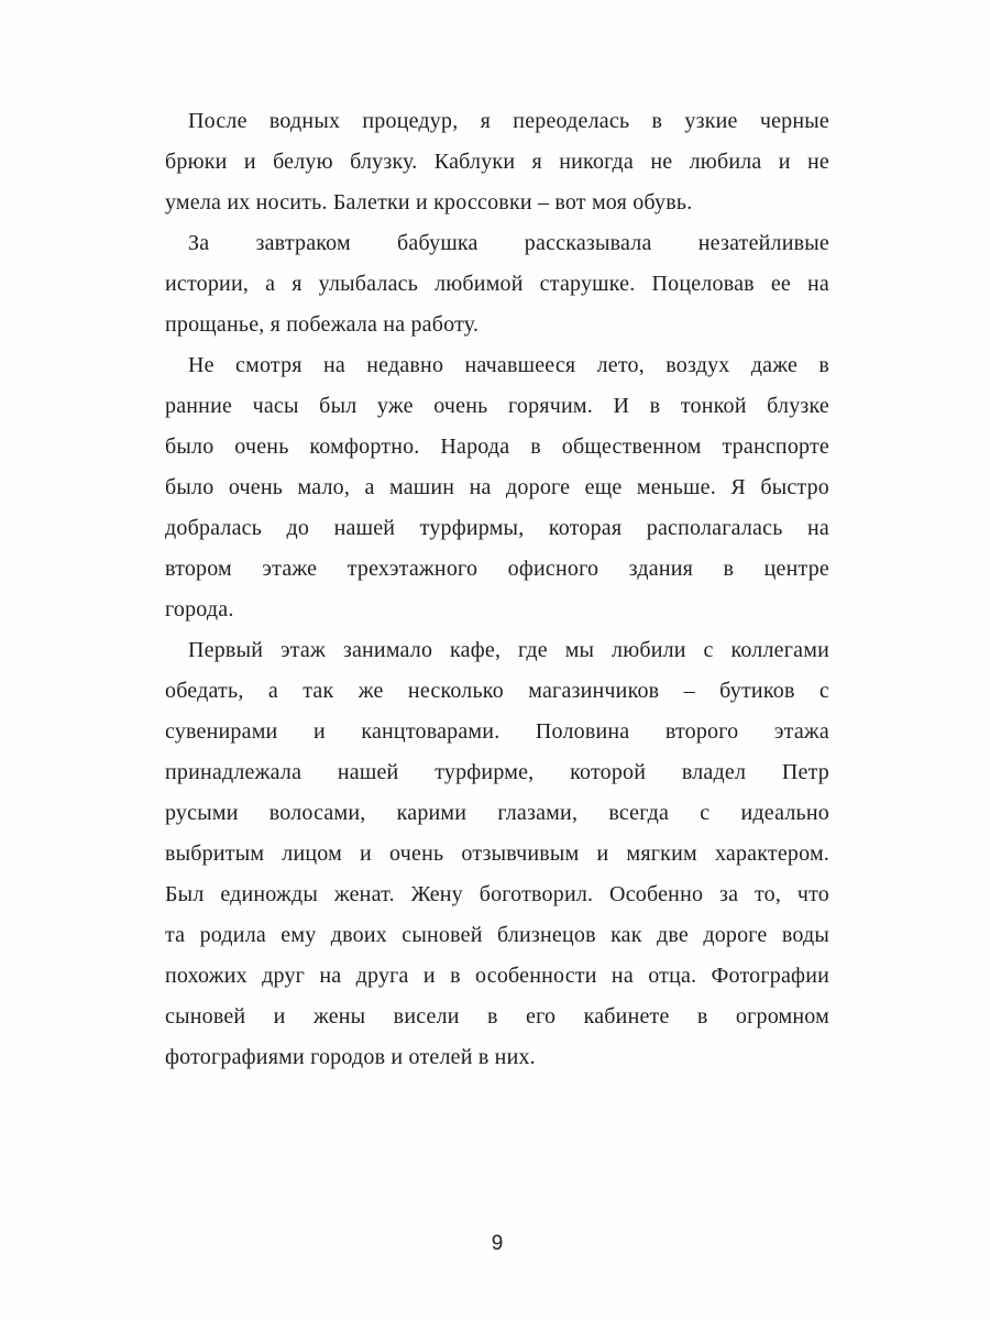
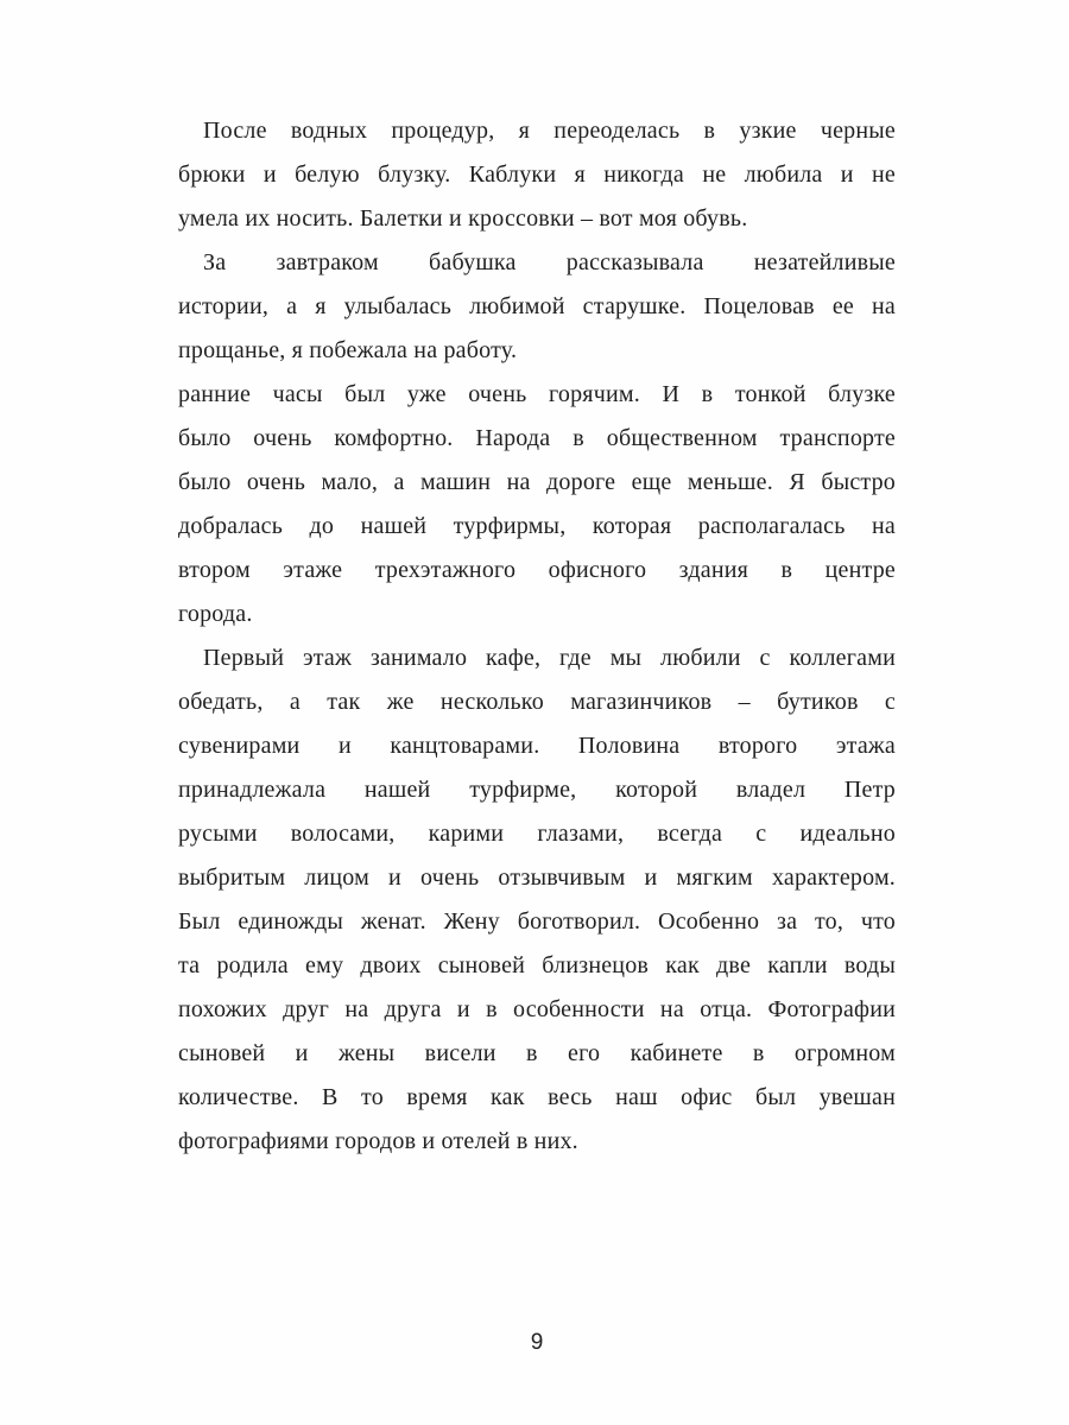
  После водных процедур, я переоделась в узкие черные
  брюки и белую блузку. Каблуки я никогда не любила и не
  умела их носить. Балетки и кроссовки – вот моя обувь.
  За завтраком бабушка рассказывала незатейливые
  истории, а я улыбалась любимой старушке. Поцеловав ее на
  прощанье, я побежала на работу.
- Не смотря на недавно начавшееся лето, воздух даже в
  ранние часы был уже очень горячим. И в тонкой блузке
  было очень комфортно. Народа в общественном транспорте
  было очень мало, а машин на дороге еще меньше. Я быстро
  добралась до нашей турфирмы, которая располагалась на
  втором этаже трехэтажного офисного здания в центре
  города.
  Первый этаж занимало кафе, где мы любили с коллегами
  обедать, а так же несколько магазинчиков – бутиков с
  сувенирами и канцтоварами. Половина второго этажа
  принадлежала нашей турфирме, которой владел Петр
  русыми волосами, карими глазами, всегда с идеально
  выбритым лицом и очень отзывчивым и мягким характером.
  Был единожды женат. Жену боготворил. Особенно за то, что
- та родила ему двоих сыновей близнецов как две дороге воды
+ та родила ему двоих сыновей близнецов как две капли воды
  похожих друг на друга и в особенности на отца. Фотографии
  сыновей и жены висели в его кабинете в огромном
+ количестве. В то время как весь наш офис был увешан
  фотографиями городов и отелей в них.
  9
